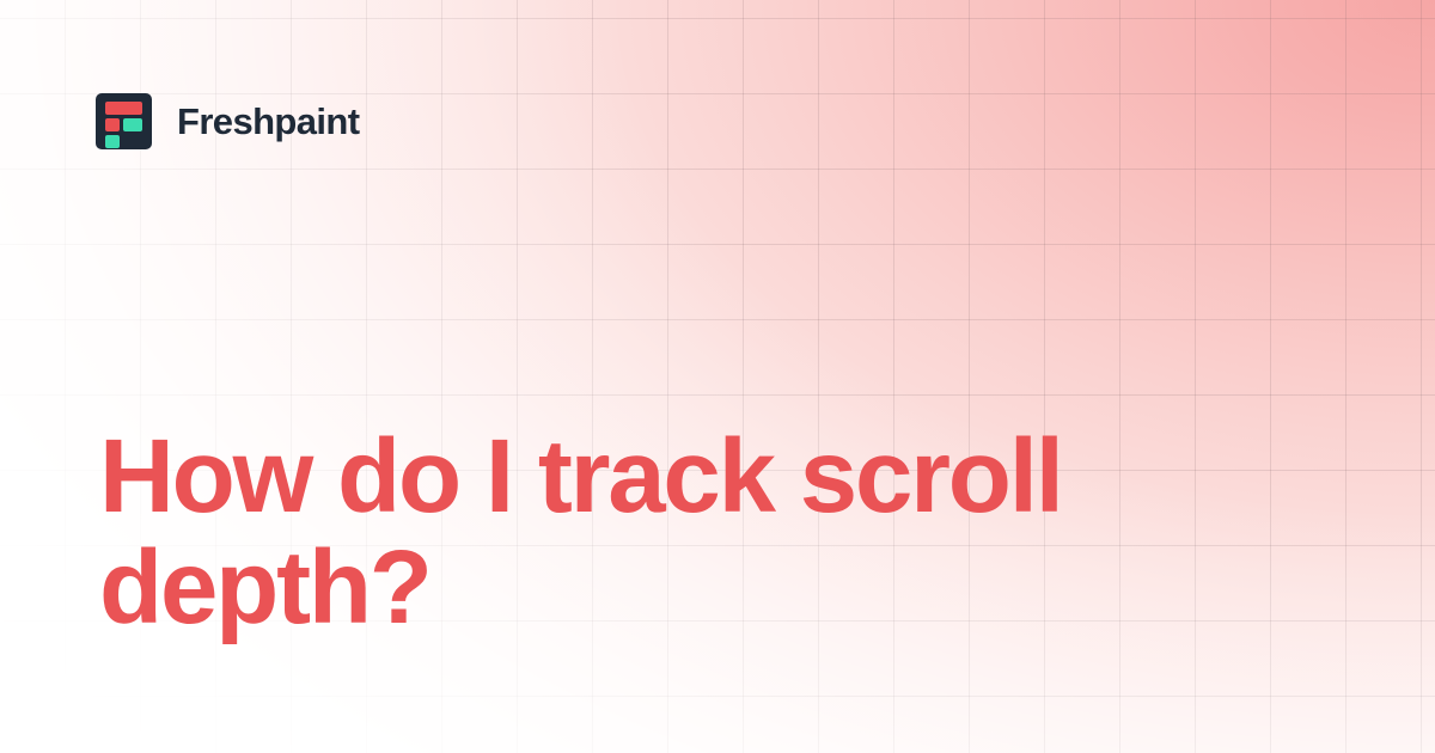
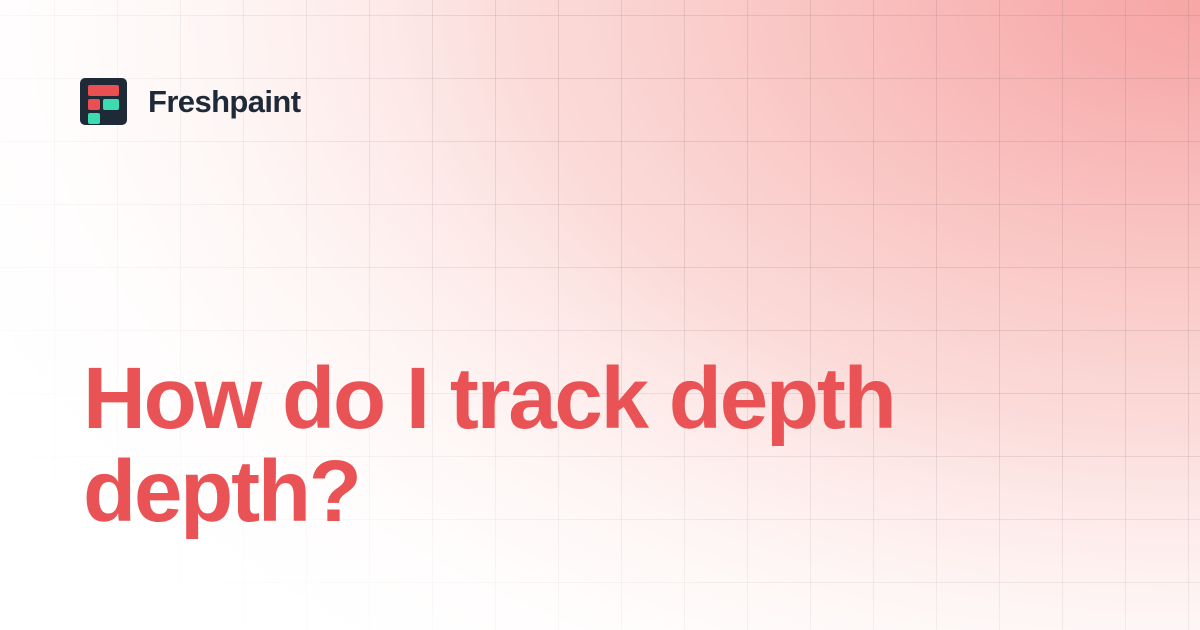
  Freshpaint
- How do I track scroll depth?
+ How do I track depth depth?
